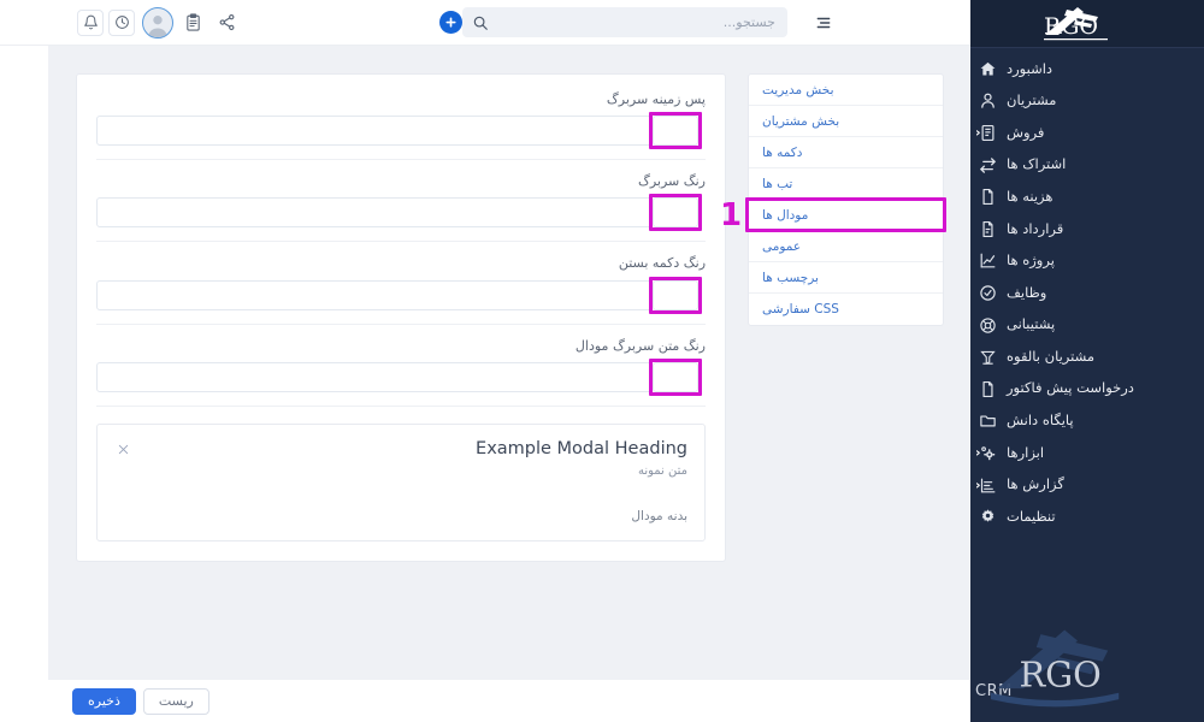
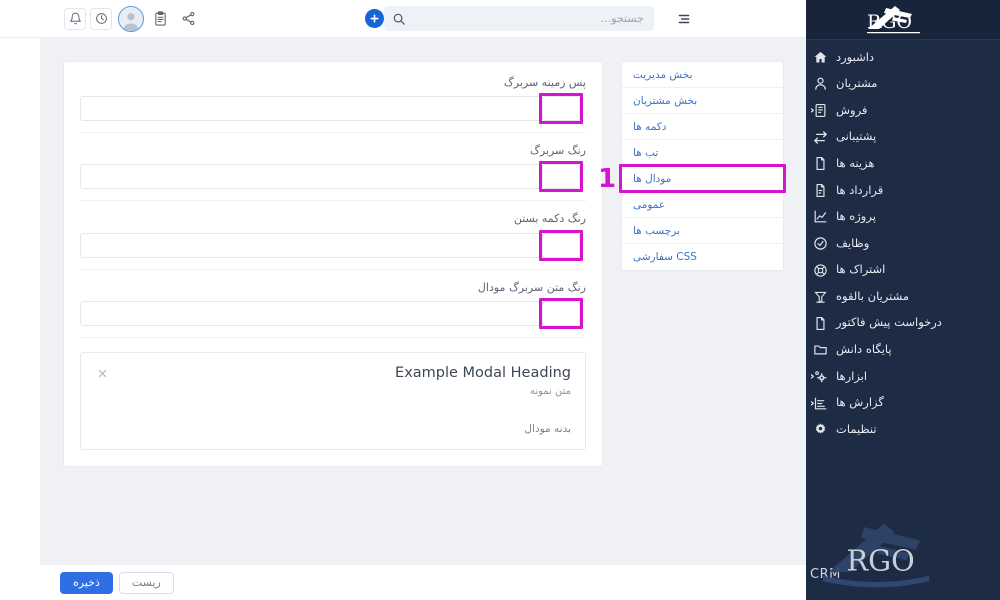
  پس زمینه سربرگ
  رنگ سربرگ
  رنگ دکمه بستن
  رنگ متن سربرگ مودال
  Example Modal Heading
  متن نمونه
  بدنه مودال
  بخش مدیریت
  بخش مشتریان
  دکمه ها
  تب ها
  مودال ها
  1
  عمومی
  برچسب ها
  CSS سفارشی
  ذخیره
  ریست
  RGO
  داشبورد
  مشتریان
  ‹
  فروش
- اشتراک ها
+ پشتیبانی
  هزینه ها
  قرارداد ها
  پروژه ها
  وظایف
- پشتیبانی
+ اشتراک ها
  مشتریان بالقوه
  درخواست پیش فاکتور
  پایگاه دانش
  ‹
  ابزارها
  ‹
  گزارش ها
  تنظیمات
  RGO
  CRM
